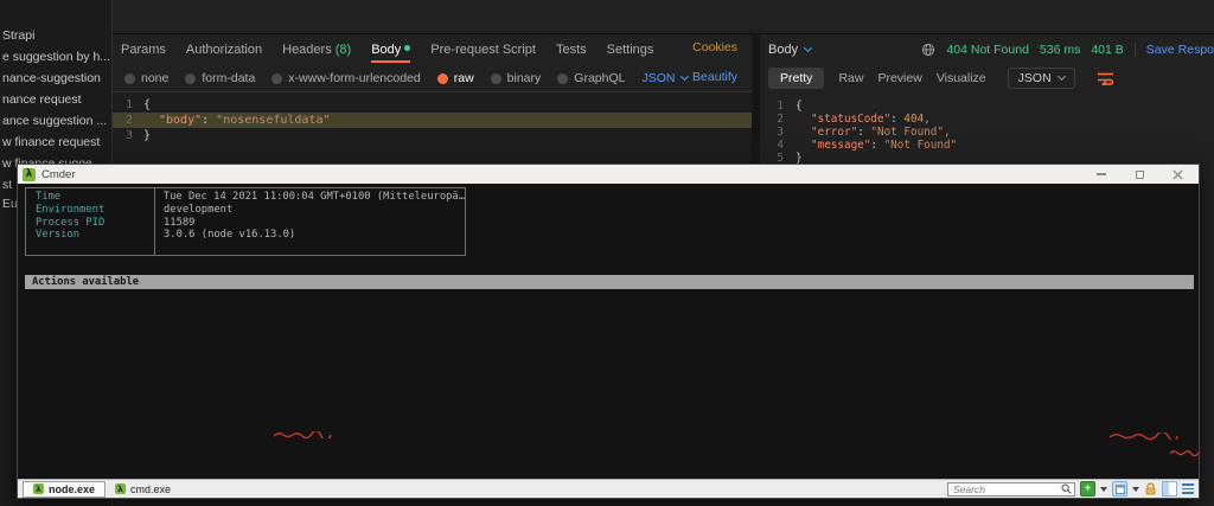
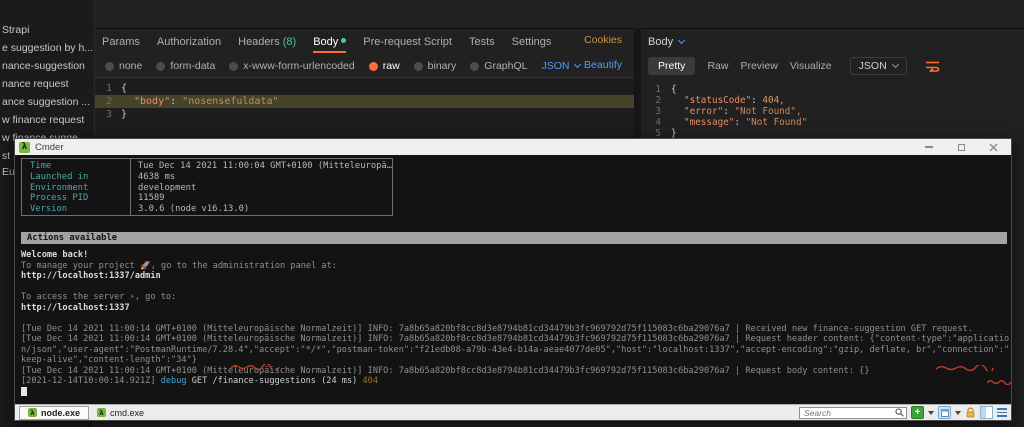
  Strapi
  e suggestion by h...
  nance-suggestion
  nance request
  ance suggestion ...
  w finance request
  st
  Params
  Authorization
  Headers (8)
  Body
  Pre-request Script
  Tests
  Settings
  Cookies
  none
  form-data
  x-www-form-urlencoded
  raw
  binary
  GraphQL
  JSON
  Beautify
  1
  {
  2
  "body": "nosensefuldata"
  3
  }
  Body
- 404 Not Found
- 536 ms
- 401 B
- Save Respo
  Pretty
  Raw
  Preview
  Visualize
  JSON
  1
  {
  2
  "statusCode": 404,
  3
  "error": "Not Found",
  4
  "message": "Not Found"
  5
  }
  λ
  Cmder
  Time
  Tue Dec 14 2021 11:00:04 GMT+0100 (Mitteleuropä…
+ Launched in
+ 4638 ms
  Environment
  development
  Process PID
  11589
  Version
  3.0.6 (node v16.13.0)
  Actions available
+ Welcome back!
+ To manage your project 🚀, go to the administration panel at:
+ http://localhost:1337/admin
+ To access the server ⚡, go to:
+ http://localhost:1337
+ [Tue Dec 14 2021 11:00:14 GMT+0100 (Mitteleuropäische Normalzeit)] INFO: 7a8b65a820bf8cc8d3e8794b81cd34479b3fc969792d75f115083c6ba29076a7 | Received new finance-suggestion GET request.
+ [Tue Dec 14 2021 11:00:14 GMT+0100 (Mitteleuropäische Normalzeit)] INFO: 7a8b65a820bf8cc8d3e8794b81cd34479b3fc969792d75f115083c6ba29076a7 | Request header content: {"content-type":"applicatio
+ n/json","user-agent":"PostmanRuntime/7.28.4","accept":"*/*","postman-token":"f21edb08-a79b-43e4-b14a-aeae4077de05","host":"localhost:1337","accept-encoding":"gzip, deflate, br","connection":"
+ keep-alive","content-length":"34"}
+ [Tue Dec 14 2021 11:00:14 GMT+0100 (Mitteleuropäische Normalzeit)] INFO: 7a8b65a820bf8cc8d3e8794b81cd34479b3fc969792d75f115083c6ba29076a7 | Request body content: {}
+ [2021-12-14T10:00:14.921Z] debug GET /finance-suggestions (24 ms) 404
  λ
  node.exe
  λ
  cmd.exe
  Search
  +
